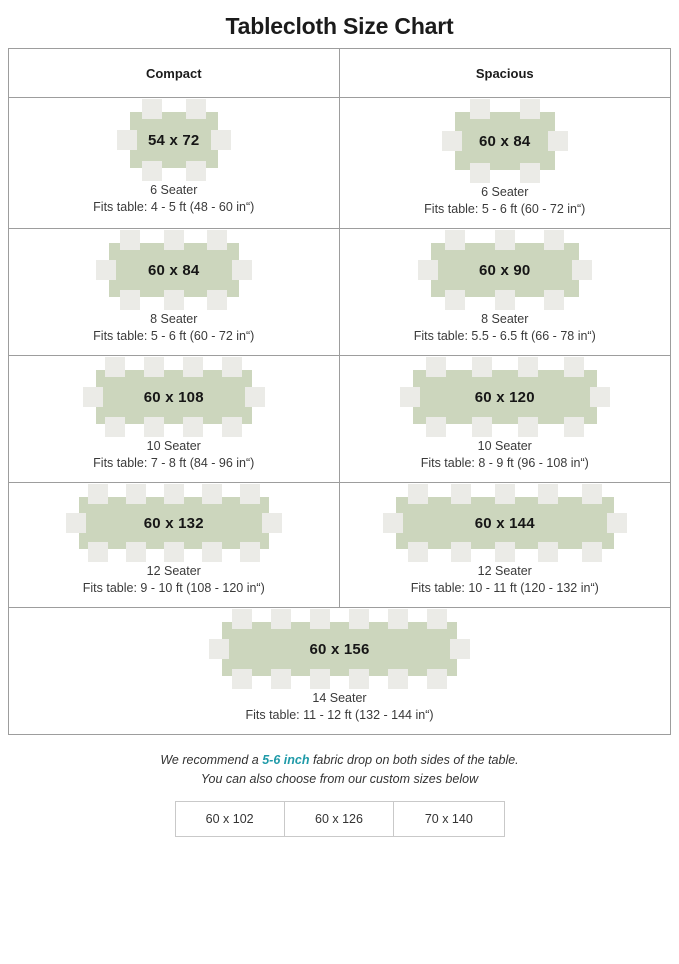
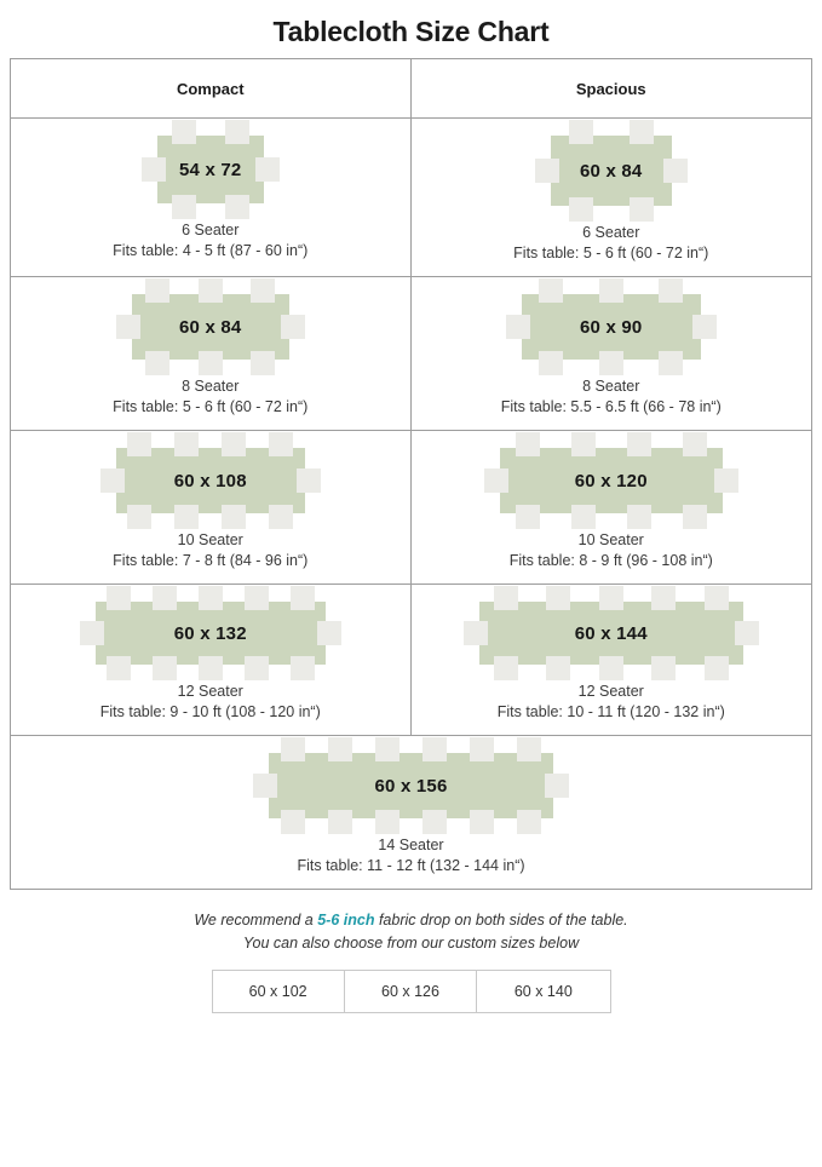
  Tablecloth Size Chart
  Compact
  Spacious
  54 x 72
  6 Seater
- Fits table: 4 - 5 ft (48 - 60 in“)
+ Fits table: 4 - 5 ft (87 - 60 in“)
  60 x 84
  6 Seater
  Fits table: 5 - 6 ft (60 - 72 in“)
  60 x 84
  8 Seater
  Fits table: 5 - 6 ft (60 - 72 in“)
  60 x 90
  8 Seater
  Fits table: 5.5 - 6.5 ft (66 - 78 in“)
  60 x 108
  10 Seater
  Fits table: 7 - 8 ft (84 - 96 in“)
  60 x 120
  10 Seater
  Fits table: 8 - 9 ft (96 - 108 in“)
  60 x 132
  12 Seater
  Fits table: 9 - 10 ft (108 - 120 in“)
  60 x 144
  12 Seater
  Fits table: 10 - 11 ft (120 - 132 in“)
  60 x 156
  14 Seater
  Fits table: 11 - 12 ft (132 - 144 in“)
  We recommend a 5-6 inch fabric drop on both sides of the table.
  You can also choose from our custom sizes below
  60 x 102
  60 x 126
- 70 x 140
+ 60 x 140
